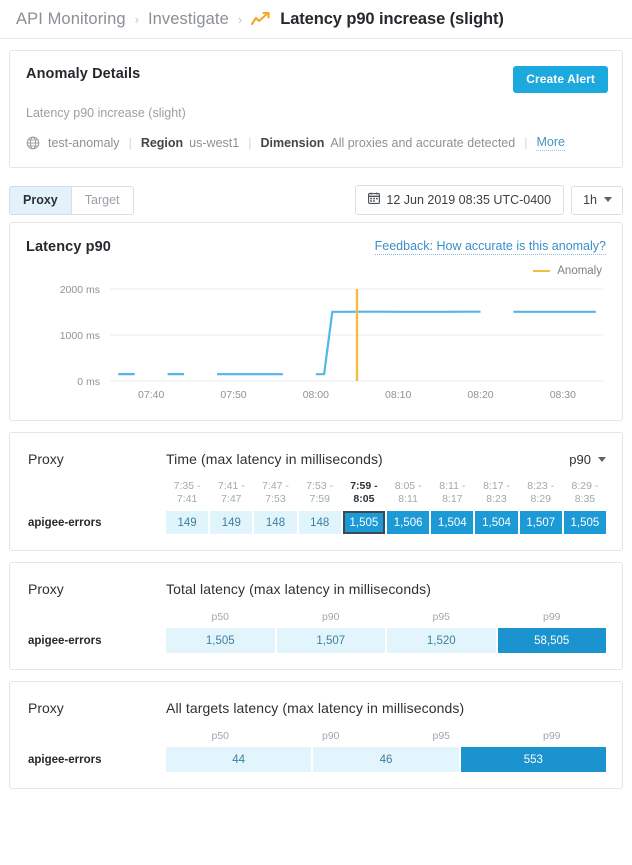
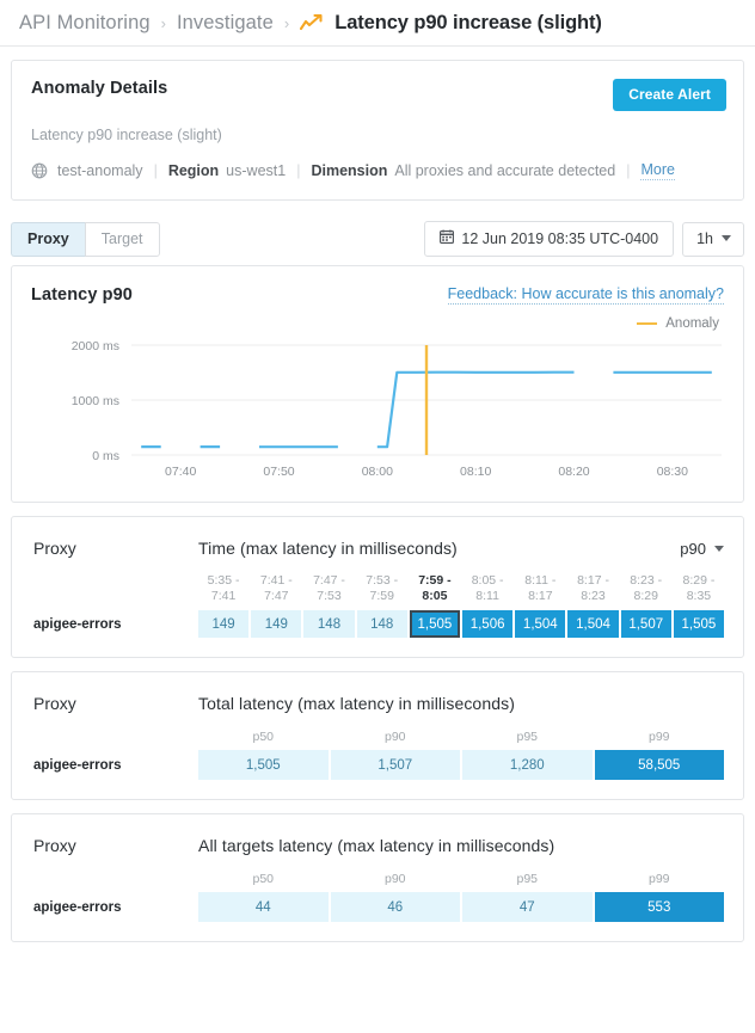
  API Monitoring
  ›
  Investigate
  ›
  Latency p90 increase (slight)
  Anomaly Details
  Create Alert
  Latency p90 increase (slight)
  test-anomaly
  |
  Region
  us-west1
  |
  Dimension
  All proxies and accurate detected
  |
  More
  Proxy
  Target
  12 Jun 2019 08:35 UTC-0400
  1h
  Latency p90
  Feedback: How accurate is this anomaly?
  Anomaly
  0 ms
  1000 ms
  2000 ms
  07:40
  07:50
  08:00
  08:10
  08:20
  08:30
  Proxy
  Time (max latency in milliseconds)
  p90
- 7:35 -
+ 5:35 -
  7:41
  7:41 -
  7:47
  7:47 -
  7:53
  7:53 -
  7:59
  7:59 -
  8:05
  8:05 -
  8:11
  8:11 -
  8:17
  8:17 -
  8:23
  8:23 -
  8:29
  8:29 -
  8:35
  apigee-errors
  149
  149
  148
  148
  1,505
  1,506
  1,504
  1,504
  1,507
  1,505
  Proxy
  Total latency (max latency in milliseconds)
  p50
  p90
  p95
  p99
  apigee-errors
  1,505
  1,507
- 1,520
+ 1,280
  58,505
  Proxy
  All targets latency (max latency in milliseconds)
  p50
  p90
  p95
  p99
  apigee-errors
  44
  46
+ 47
  553
